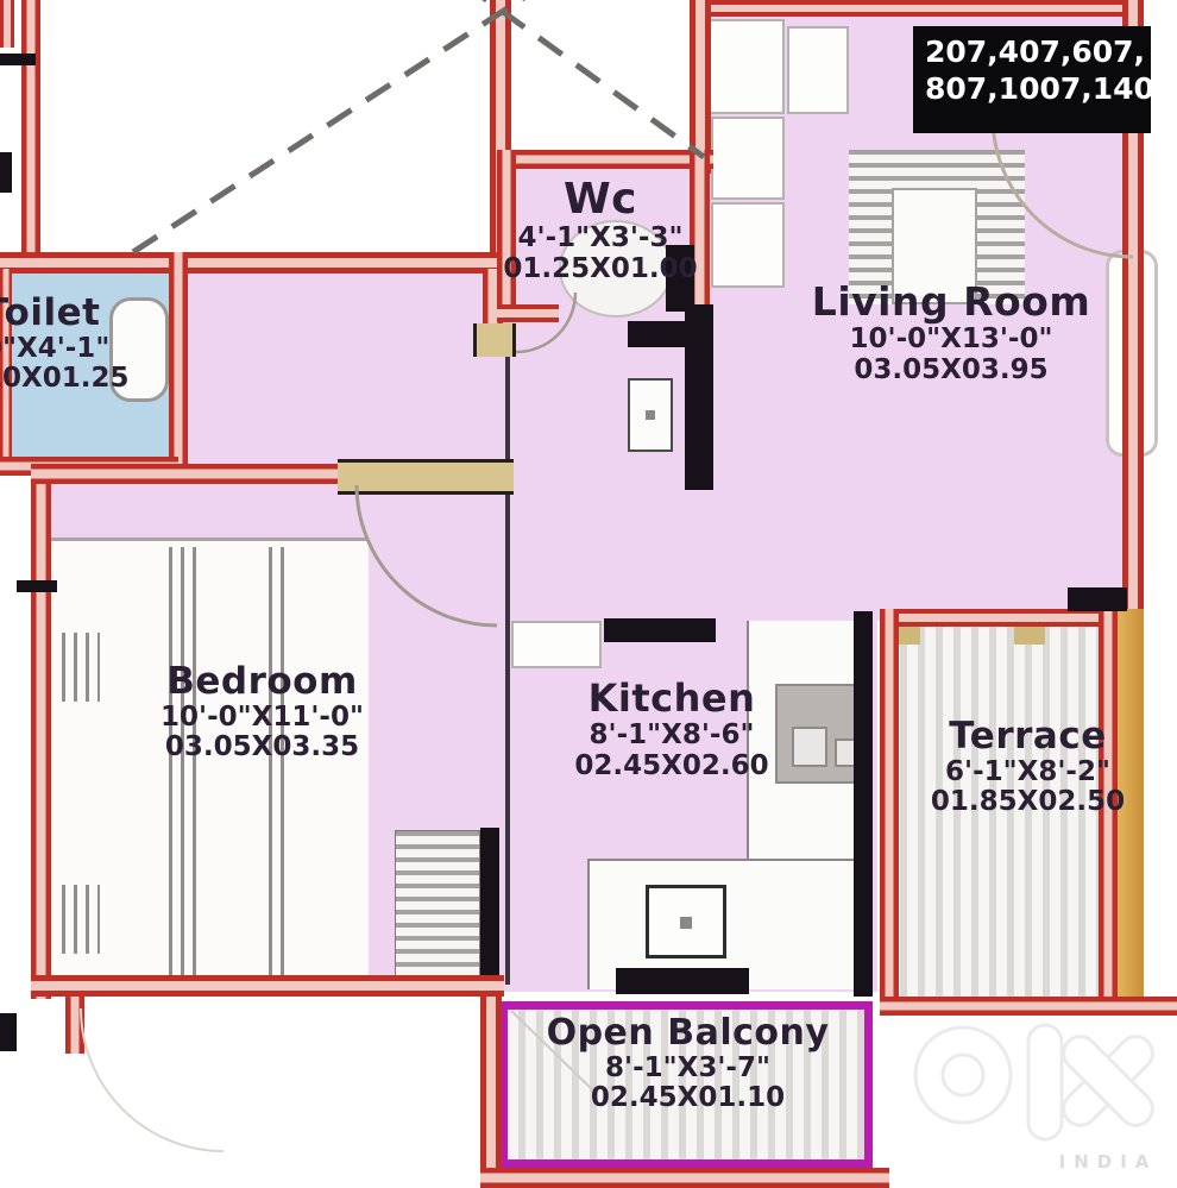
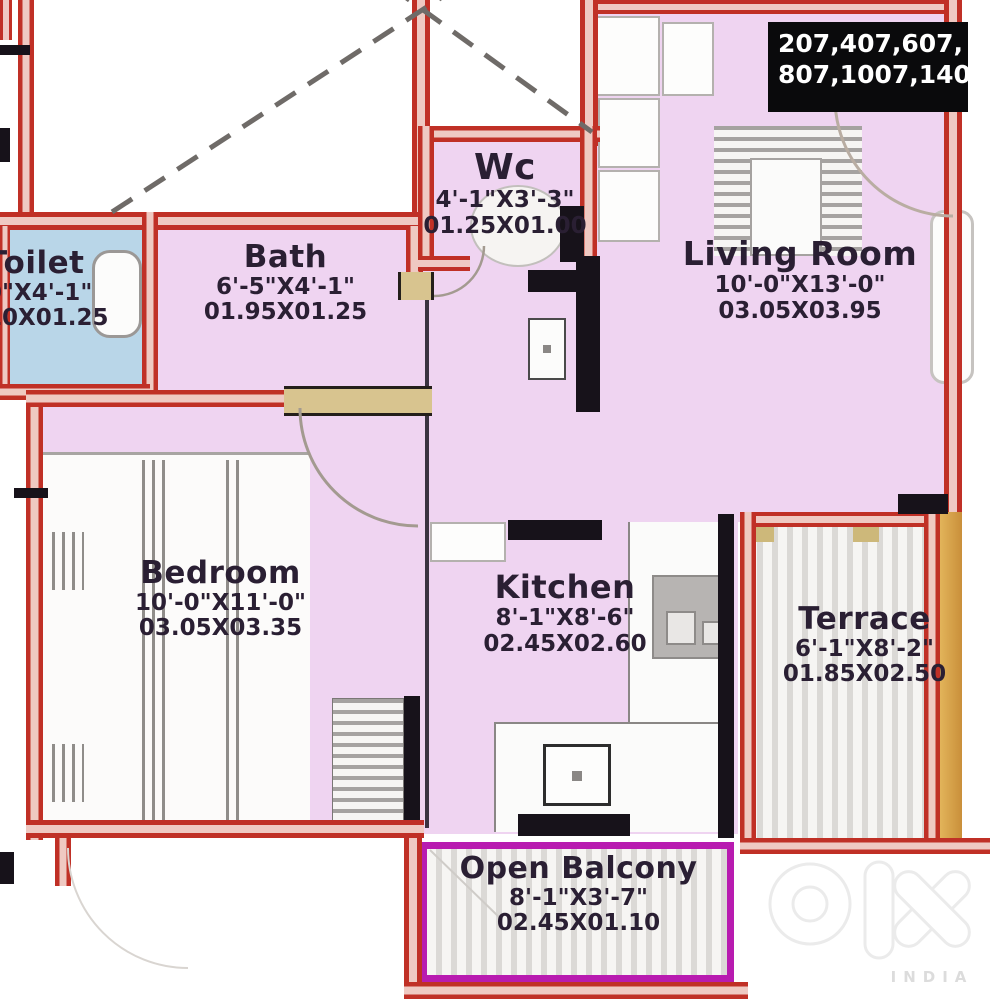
  oilet
  "X4'-1"
  0X01.25
+ Bath
+ 6'-5"X4'-1"
+ 01.95X01.25
  Wc
  4'-1"X3'-3"
  01.25X01.00
  Living Room
  10'-0"X13'-0"
  03.05X03.95
  Bedroom
  10'-0"X11'-0"
  03.05X03.35
  Kitchen
  8'-1"X8'-6"
  02.45X02.60
  Terrace
  6'-1"X8'-2"
  01.85X02.50
  Open Balcony
  8'-1"X3'-7"
  02.45X01.10
  207,407,607,
  807,1007,1407
  INDIA
